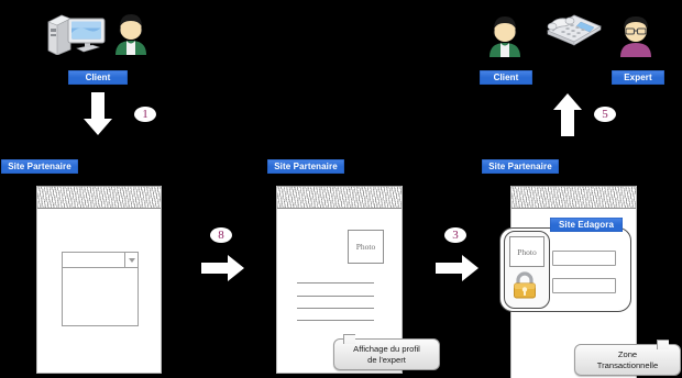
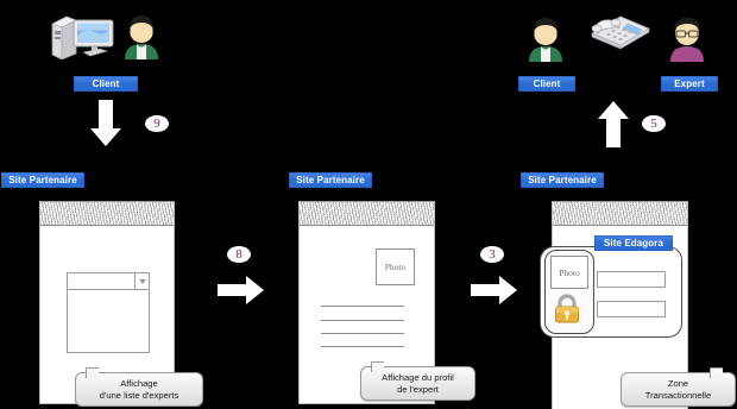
  Client
  Client
  Expert
- 1
+ 9
  5
  Site Partenaire
+ Affichage
+ d'une liste d'experts
  8
  Site Partenaire
  Photo
  Affichage du profil
  de l'expert
  3
  Site Partenaire
  Photo
  Site Edagora
  Zone
  Transactionnelle
